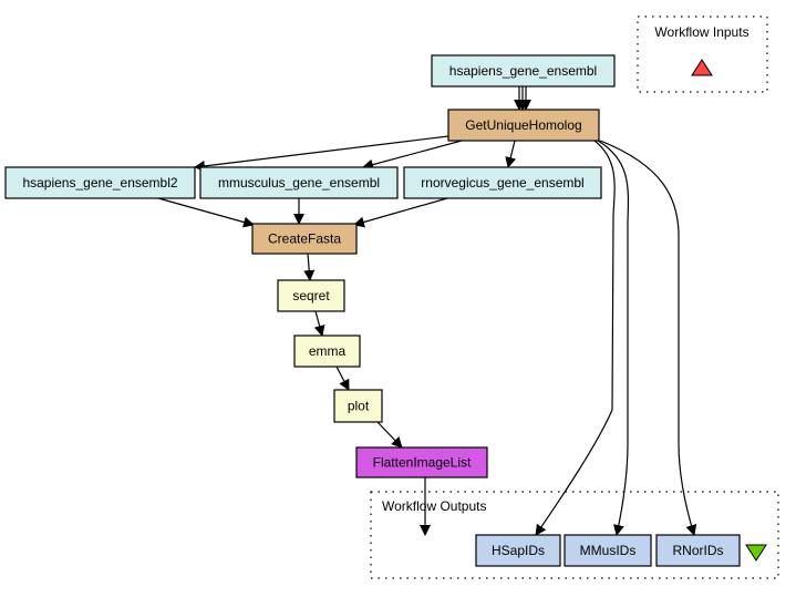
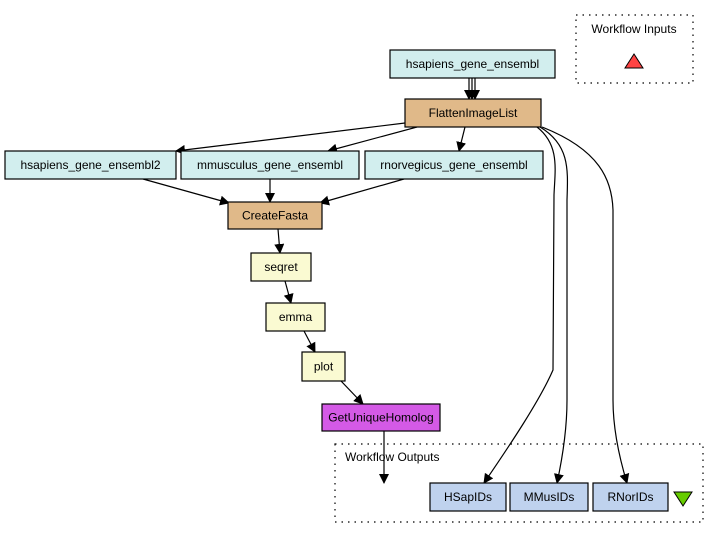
  Workflow Inputs
  Workflow Outputs
  hsapiens_gene_ensembl
- GetUniqueHomolog
+ FlattenImageList
  hsapiens_gene_ensembl2
  mmusculus_gene_ensembl
  rnorvegicus_gene_ensembl
  CreateFasta
  seqret
  emma
  plot
- FlattenImageList
+ GetUniqueHomolog
  HSapIDs
  MMusIDs
  RNorIDs
